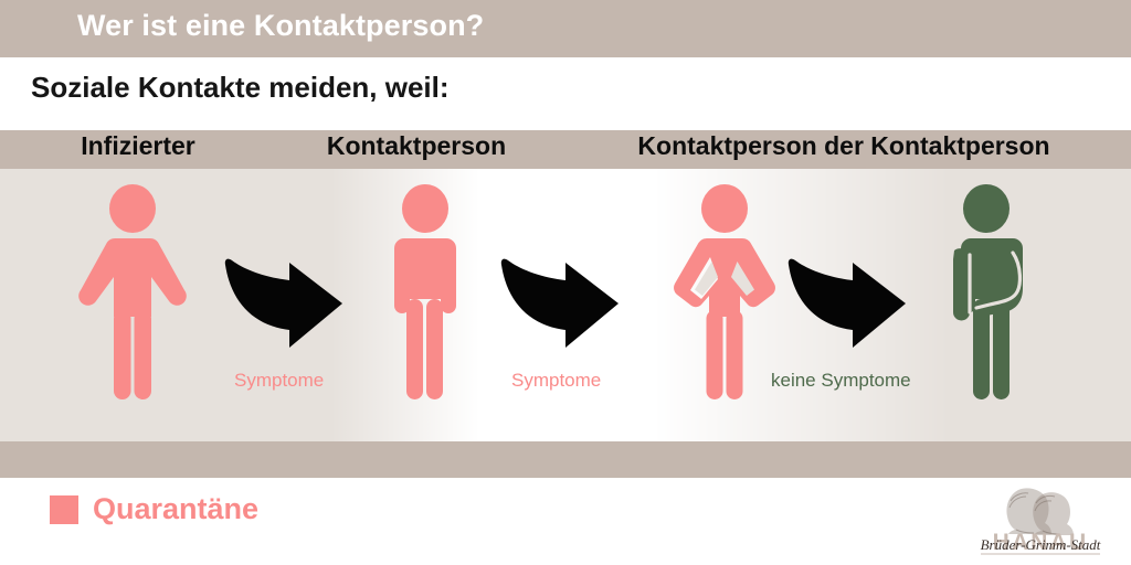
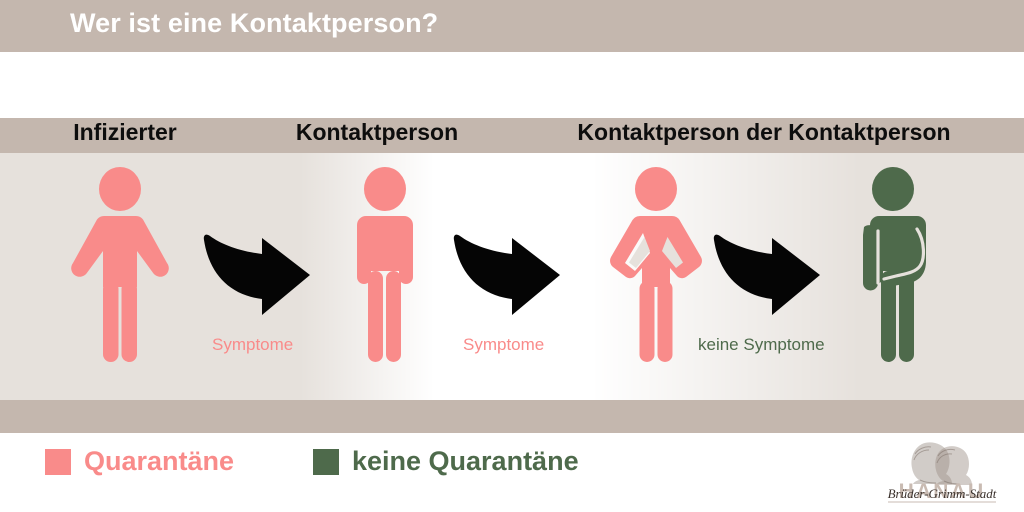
  Wer ist eine Kontaktperson?
- Soziale Kontakte meiden, weil:
  Infizierter
  Kontaktperson
  Kontaktperson der Kontaktperson
  Symptome
  Symptome
  keine Symptome
  Quarantäne
+ keine Quarantäne
  HANAU
  Brüder-Grimm-Stadt
